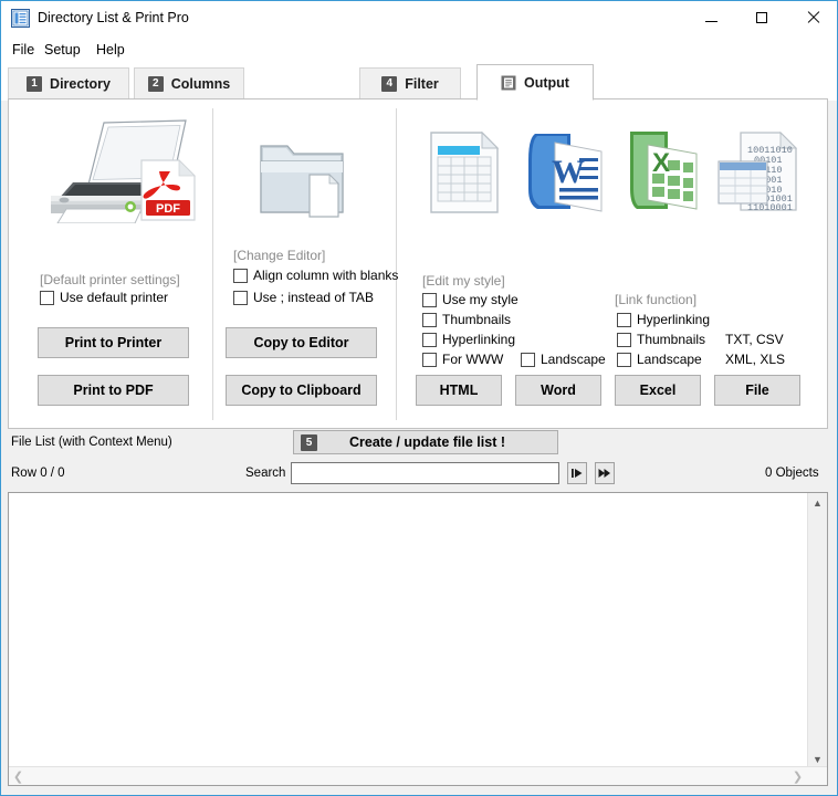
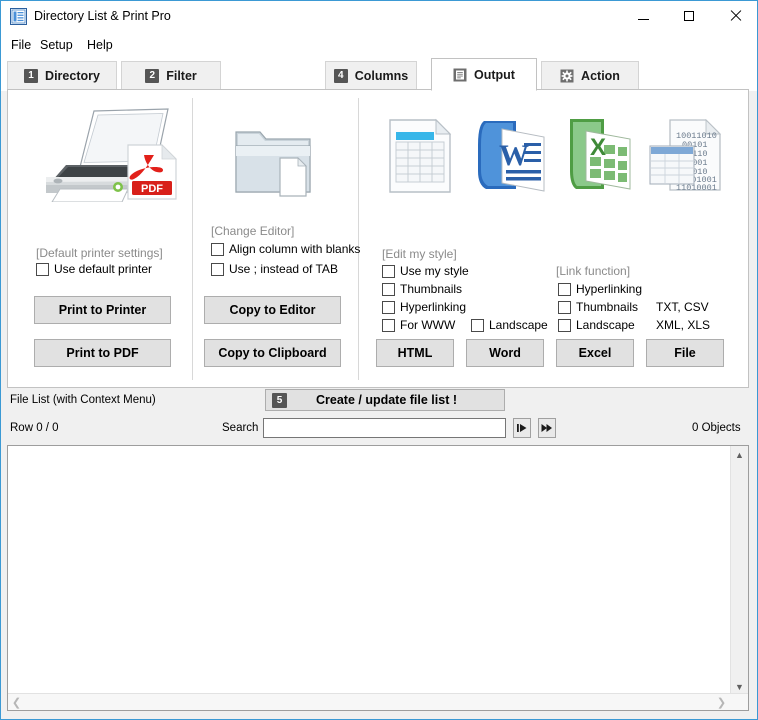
  Directory List & Print Pro
  File
  Setup
  Help
  1
  Directory
  2
- Columns
+ Filter
  4
- Filter
+ Columns
  Output
+ Action
  PDF
  [Default printer settings]
  Use default printer
  Print to Printer
  Print to PDF
  [Change Editor]
  Align column with blanks
  Use ; instead of TAB
  Copy to Editor
  Copy to Clipboard
  W
  X
  10011010
  00101
  11010001
  [Edit my style]
  Use my style
  Thumbnails
  Hyperlinking
  For WWW
  Landscape
  [Link function]
  Hyperlinking
  Thumbnails
  Landscape
  TXT, CSV
  XML, XLS
  HTML
  Word
  Excel
  File
  File List (with Context Menu)
  5
  Create / update file list !
  Row 0 / 0
  Search
  0 Objects
  ▲
  ▼
  ❮
  ❯
